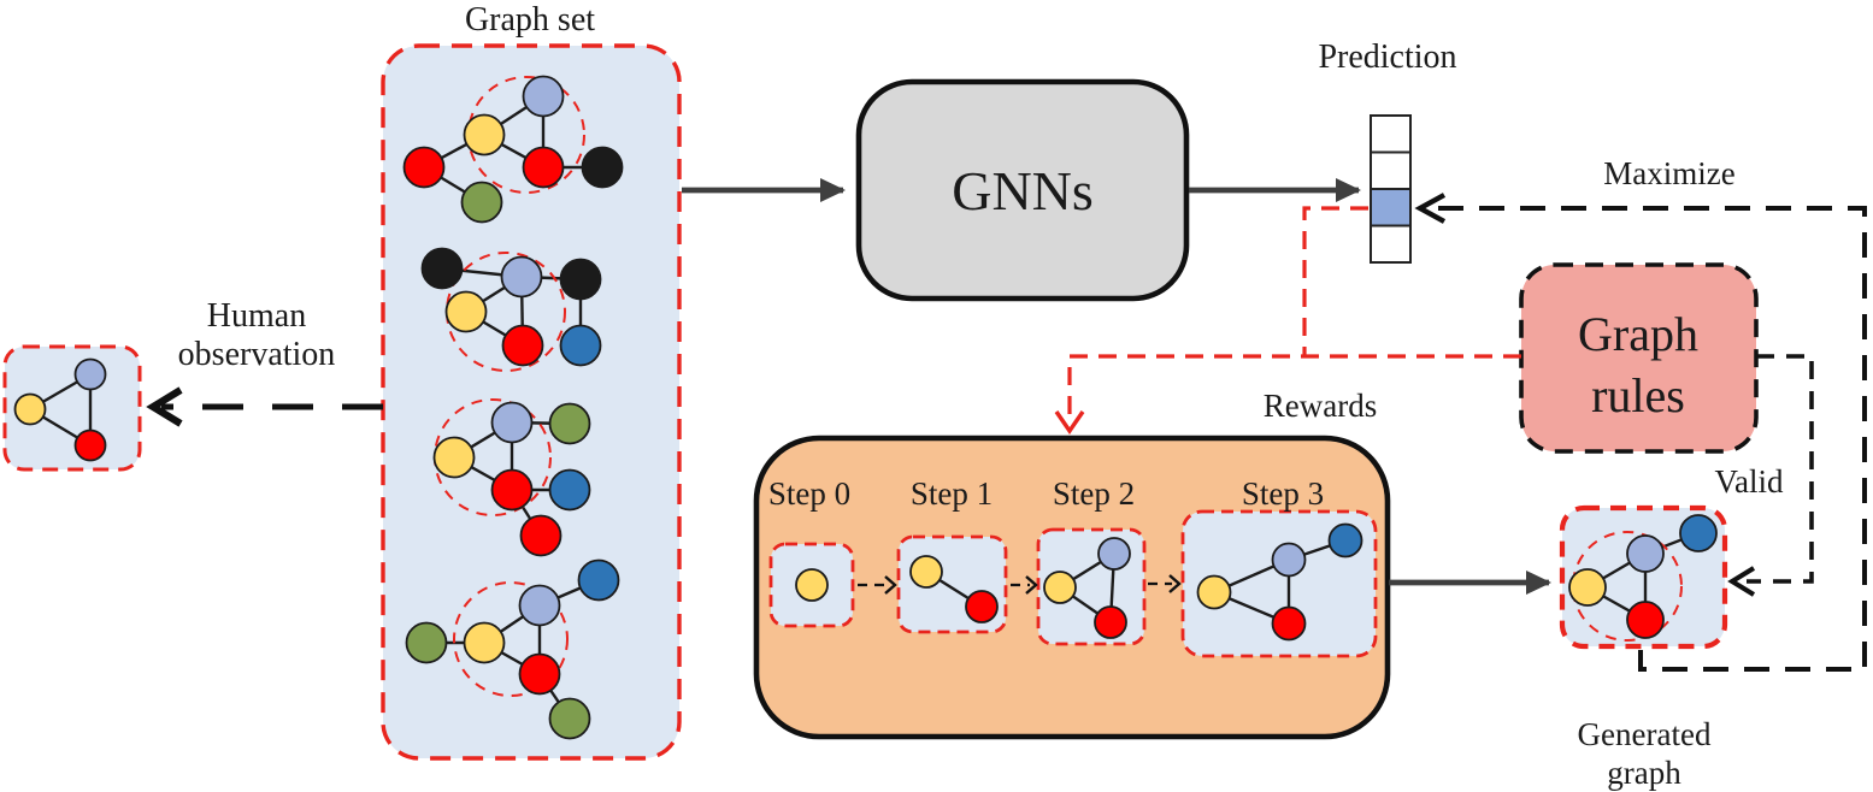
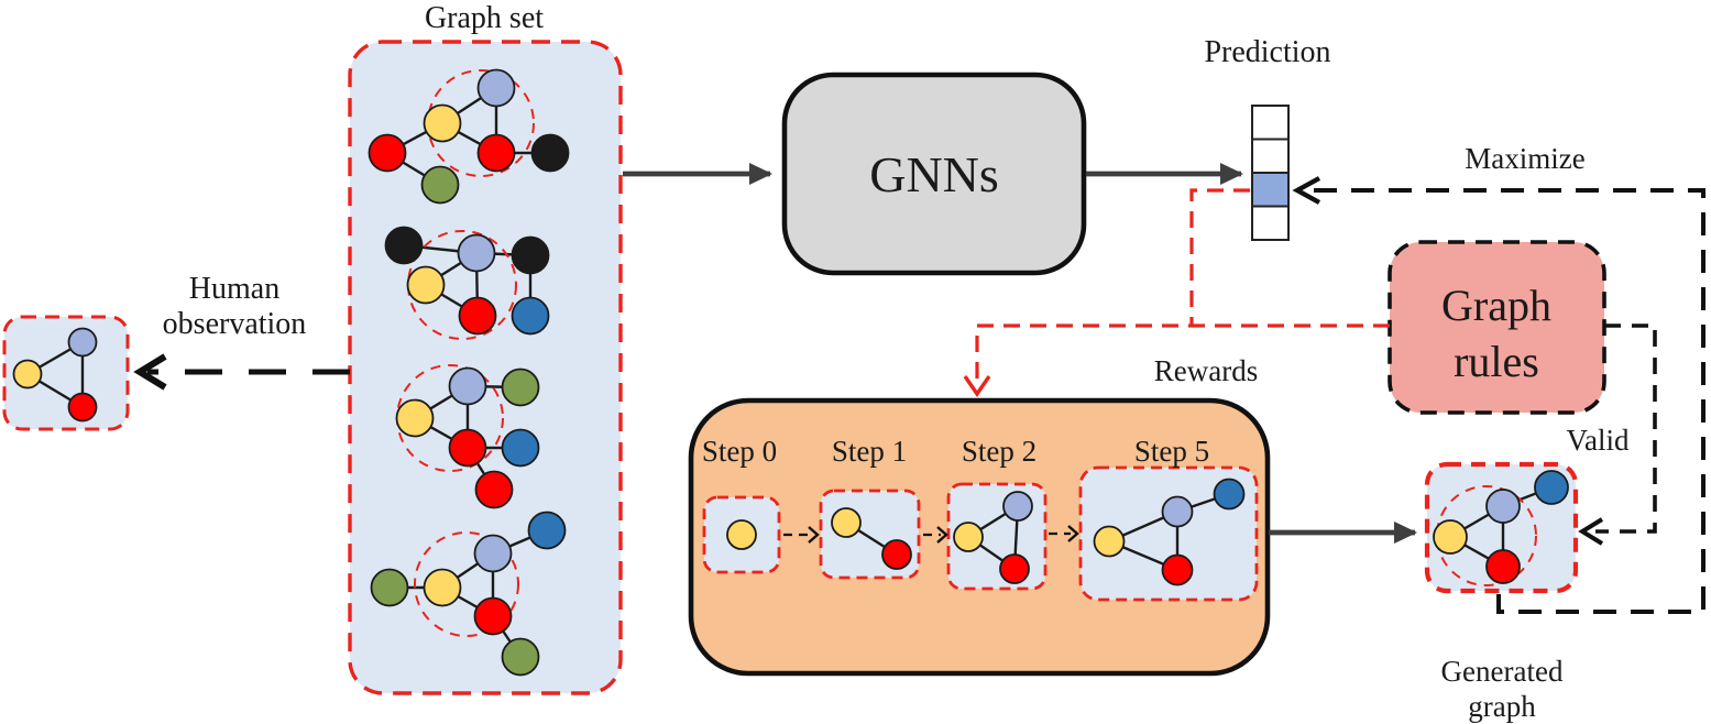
  Graph set
  Human
  observation
  GNNs
  Prediction
  Maximize
  Graph
  rules
  Rewards
  Valid
  Step 0
  Step 1
  Step 2
- Step 3
+ Step 5
  Generated
  graph
